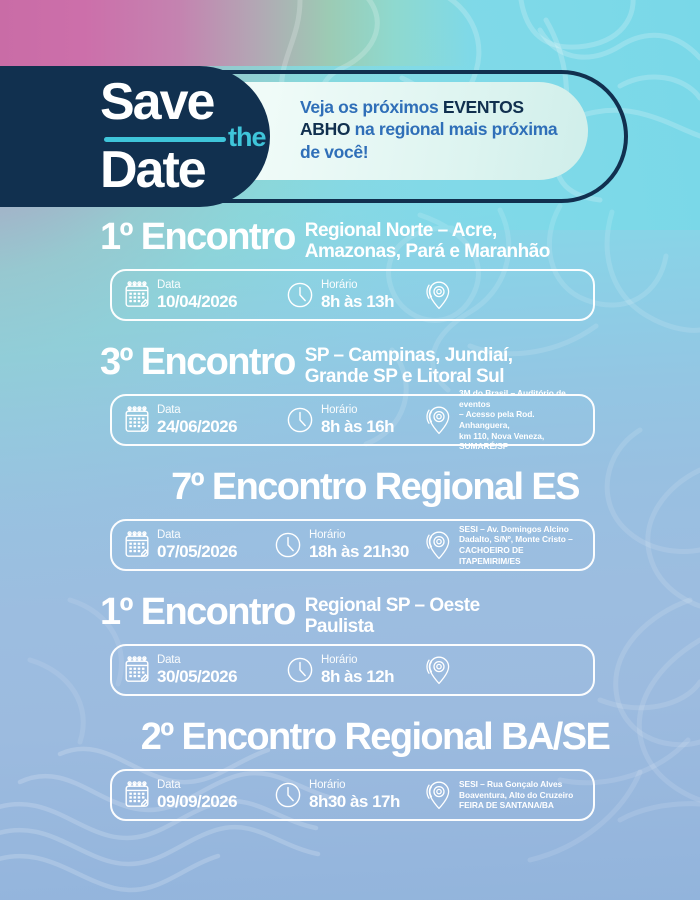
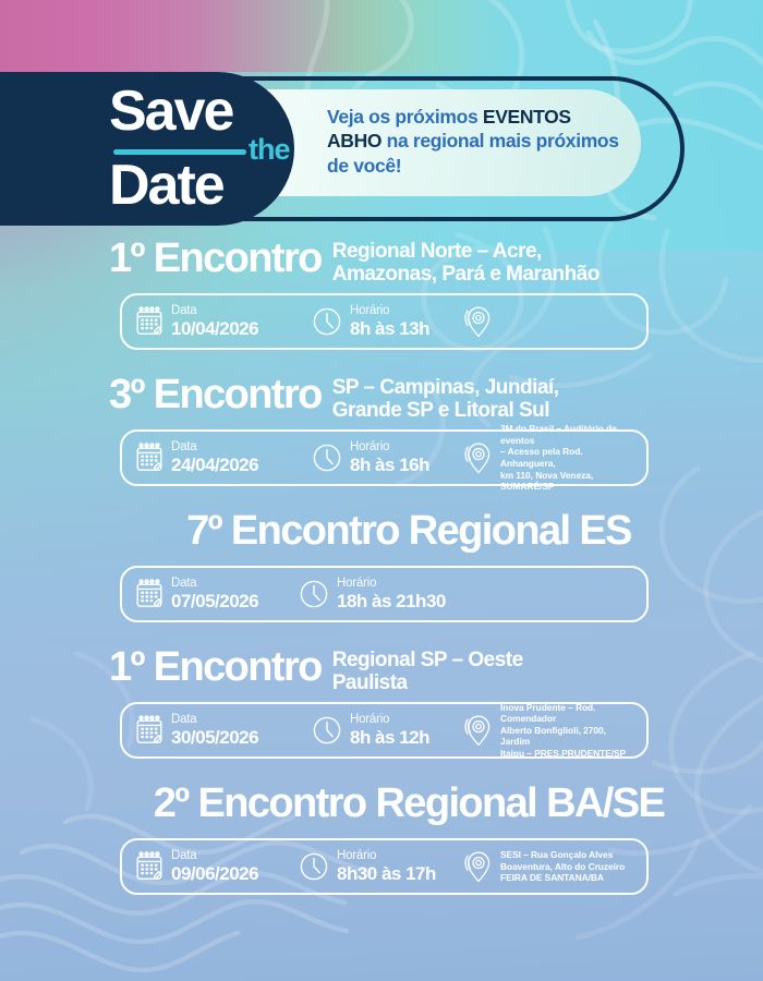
  Save
  the
  Date
- Veja os próximos EVENTOS ABHO na regional mais próxima de você!
+ Veja os próximos EVENTOS ABHO na regional mais próximos de você!
  1º Encontro
  Regional Norte – Acre,
  Amazonas, Pará e Maranhão
  Data
  10/04/2026
  Horário
  8h às 13h
  3º Encontro
  SP – Campinas, Jundiaí,
  Grande SP e Litoral Sul
  Data
- 24/06/2026
+ 24/04/2026
  Horário
  8h às 16h
  3M do Brasil – Auditório de eventos
  – Acesso pela Rod. Anhanguera,
  km 110, Nova Veneza, SUMARÉ/SP
  7º Encontro Regional ES
  Data
  07/05/2026
  Horário
  18h às 21h30
- SESI – Av. Domingos Alcino
- Dadalto, S/Nº, Monte Cristo –
- CACHOEIRO DE ITAPEMIRIM/ES
  1º Encontro
  Regional SP – Oeste
  Paulista
  Data
  30/05/2026
  Horário
  8h às 12h
+ Inova Prudente – Rod. Comendador
+ Alberto Bonfiglioli, 2700, Jardim
+ Itaipu – PRES.PRUDENTE/SP
  2º Encontro Regional BA/SE
  Data
- 09/09/2026
+ 09/06/2026
  Horário
  8h30 às 17h
  SESI – Rua Gonçalo Alves
  Boaventura, Alto do Cruzeiro
  FEIRA DE SANTANA/BA
